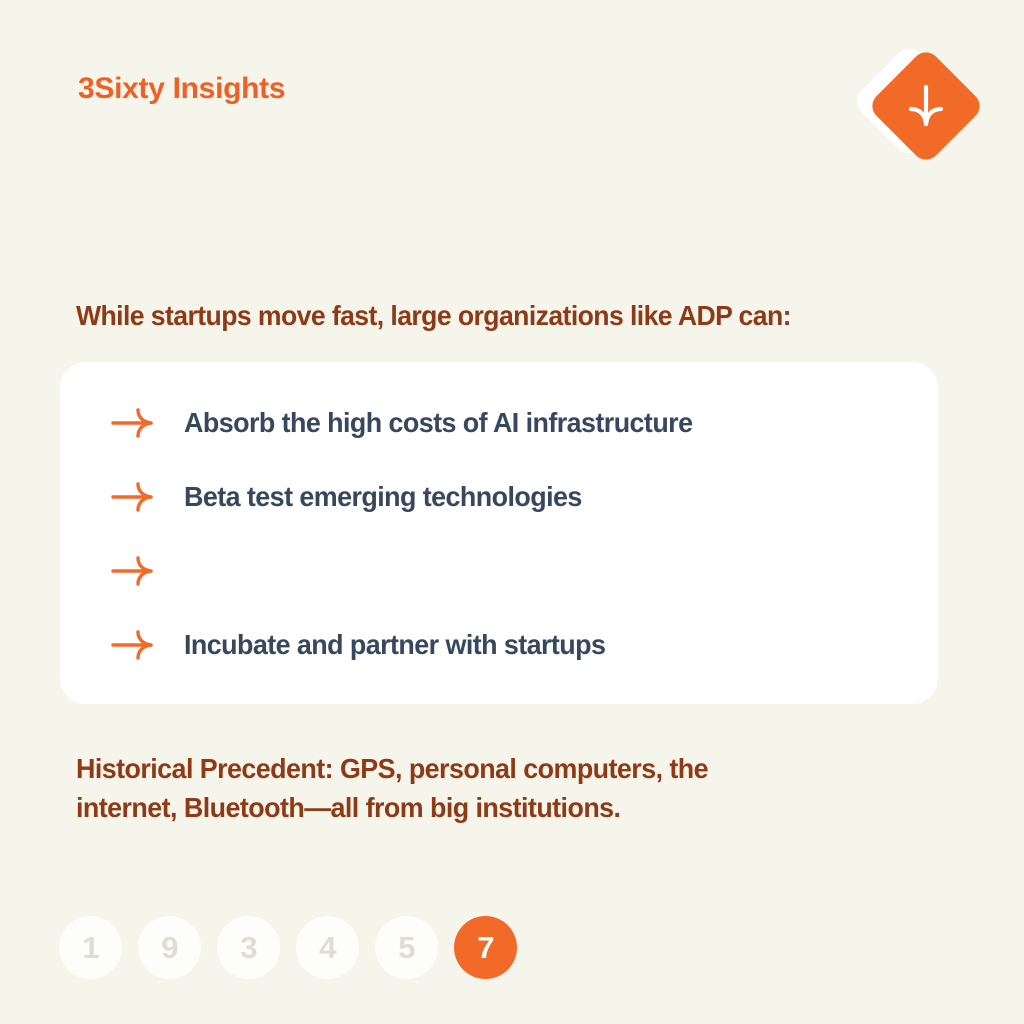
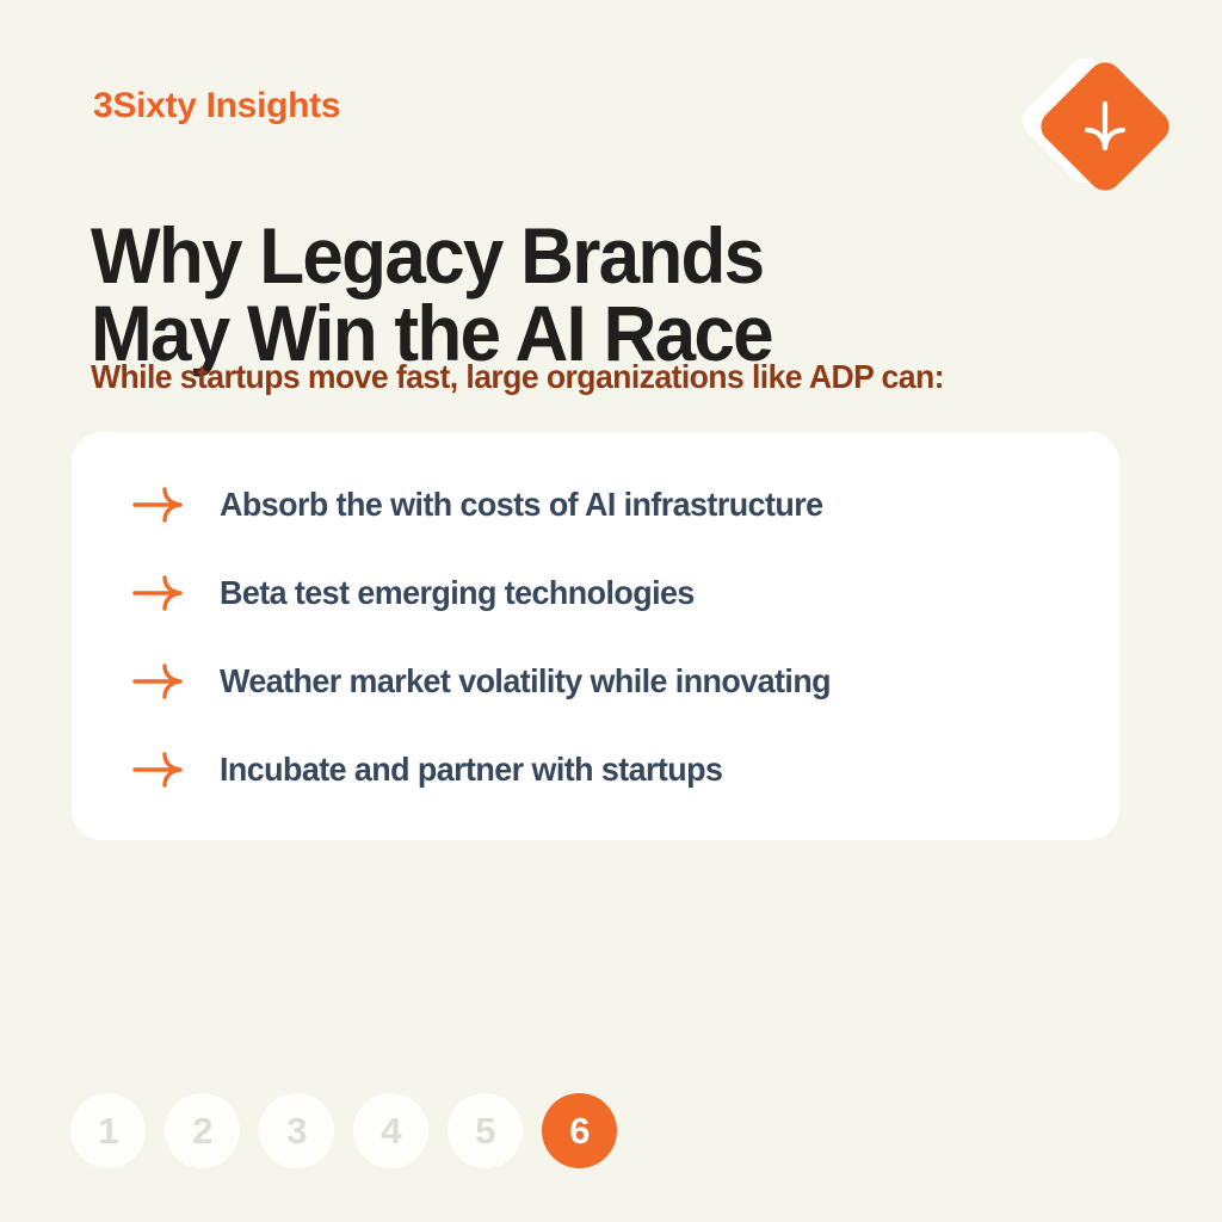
  3Sixty Insights
+ Why Legacy Brands
+ May Win the AI Race
  While startups move fast, large organizations like ADP can:
- Absorb the high costs of AI infrastructure
+ Absorb the with costs of AI infrastructure
  Beta test emerging technologies
+ Weather market volatility while innovating
  Incubate and partner with startups
- Historical Precedent: GPS, personal computers, the
- internet, Bluetooth—all from big institutions.
  1
- 9
+ 2
  3
  4
  5
- 7
+ 6
